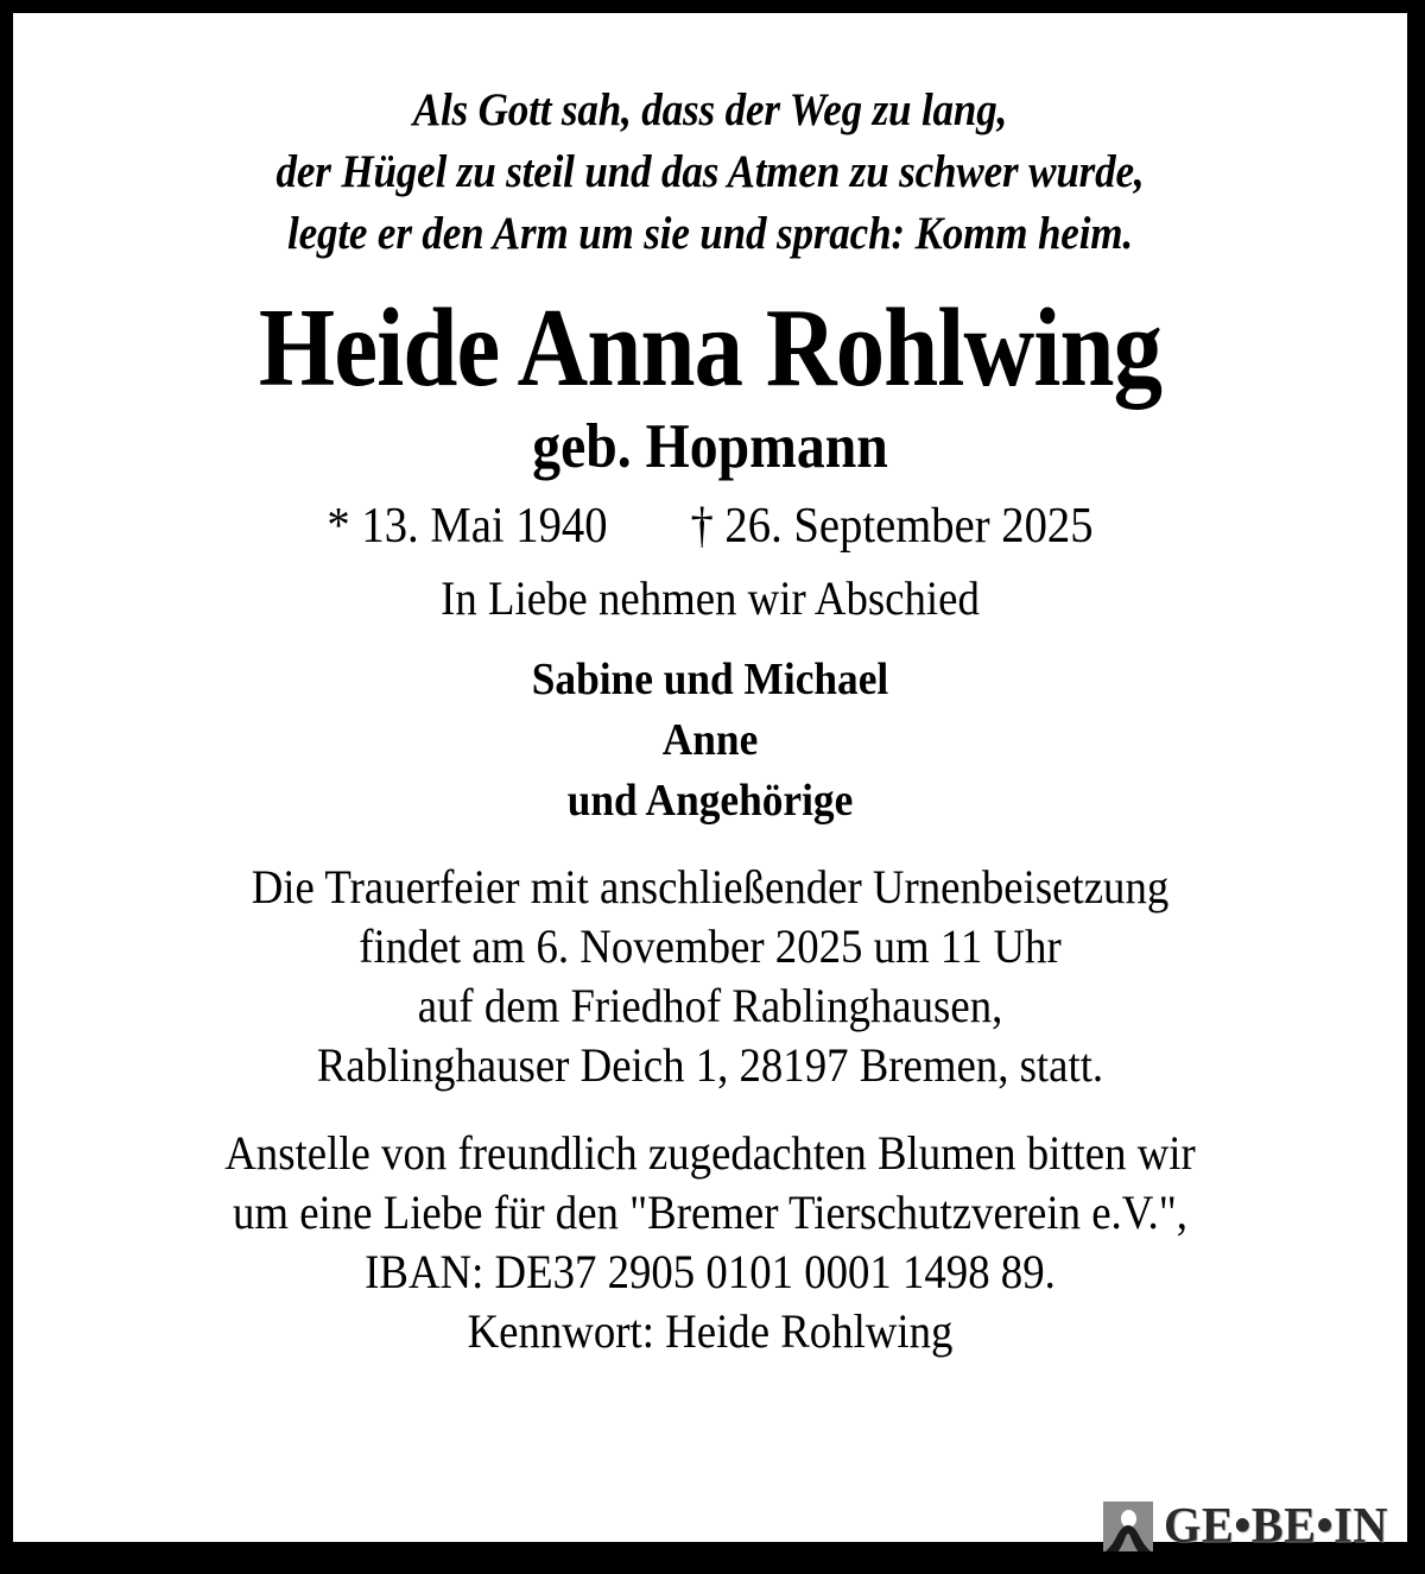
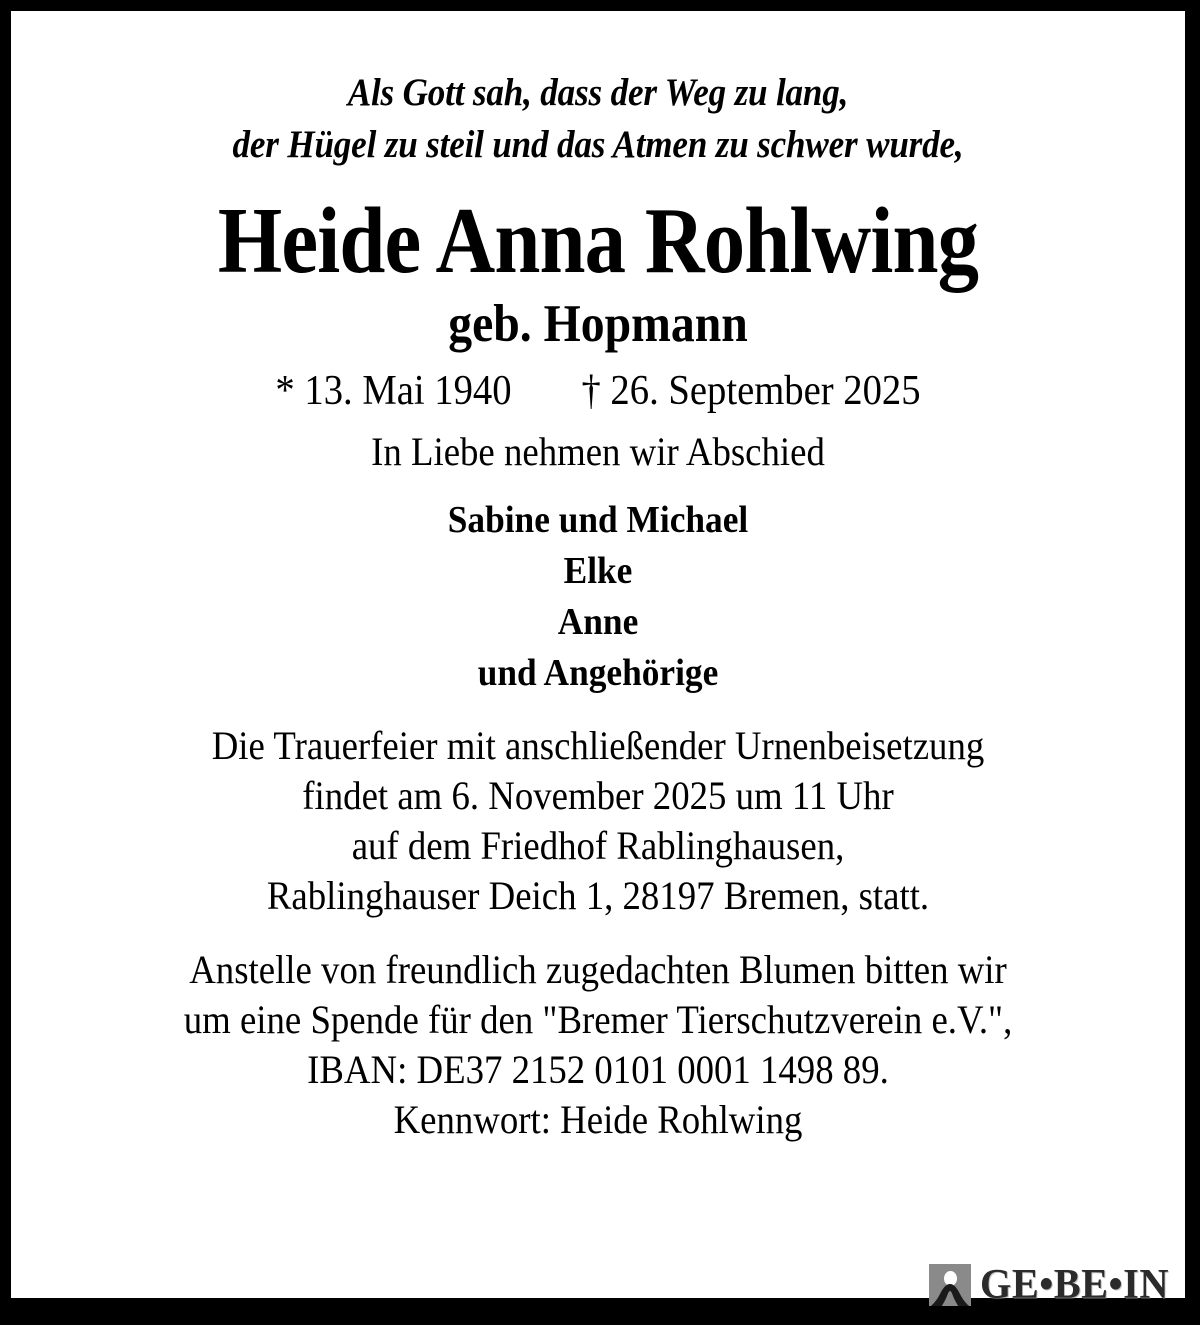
  Als Gott sah, dass der Weg zu lang,
  der Hügel zu steil und das Atmen zu schwer wurde,
- legte er den Arm um sie und sprach: Komm heim.
  Heide Anna Rohlwing
  geb. Hopmann
  * 13. Mai 1940 † 26. September 2025
  In Liebe nehmen wir Abschied
  Sabine und Michael
+ Elke
  Anne
  und Angehörige
  Die Trauerfeier mit anschließender Urnenbeisetzung
  findet am 6. November 2025 um 11 Uhr
  auf dem Friedhof Rablinghausen,
  Rablinghauser Deich 1, 28197 Bremen, statt.
  Anstelle von freundlich zugedachten Blumen bitten wir
- um eine Liebe für den "Bremer Tierschutzverein e.V.",
+ um eine Spende für den "Bremer Tierschutzverein e.V.",
- IBAN: DE37 2905 0101 0001 1498 89.
+ IBAN: DE37 2152 0101 0001 1498 89.
  Kennwort: Heide Rohlwing
  GE•BE•IN
